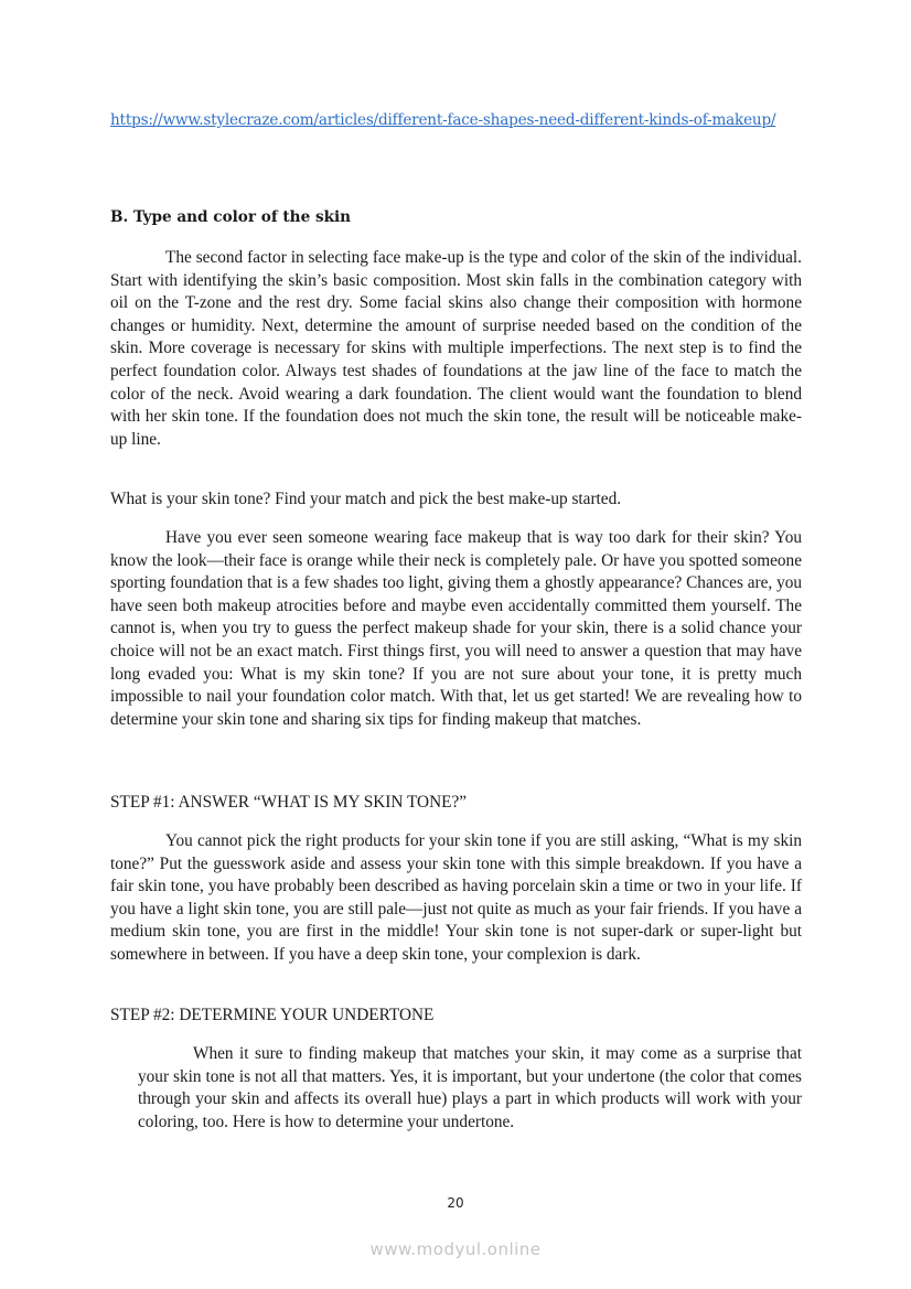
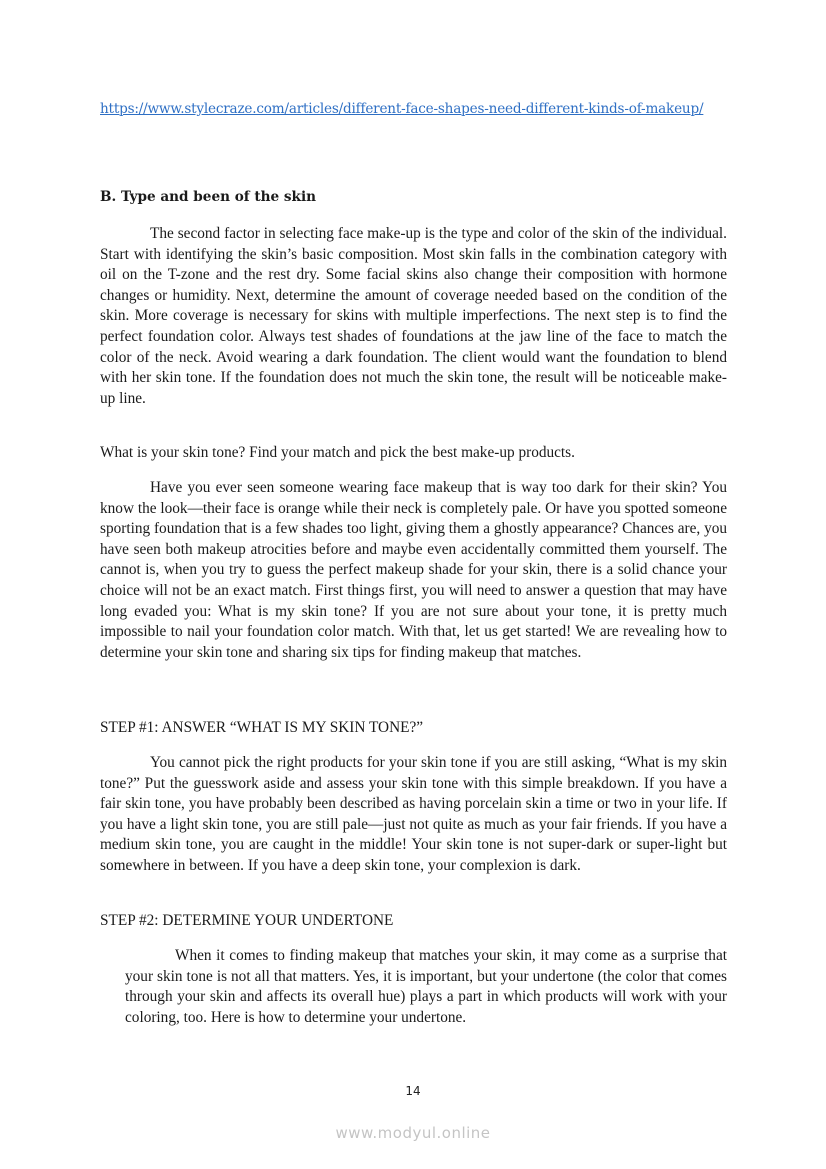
  https://www.stylecraze.com/articles/different-face-shapes-need-different-kinds-of-makeup/
- B. Type and color of the skin
+ B. Type and been of the skin
- The second factor in selecting face make-up is the type and color of the skin of the individual. Start with identifying the skin’s basic composition. Most skin falls in the combination category with oil on the T-zone and the rest dry. Some facial skins also change their composition with hormone changes or humidity. Next, determine the amount of surprise needed based on the condition of the skin. More coverage is necessary for skins with multiple imperfections. The next step is to find the perfect foundation color. Always test shades of foundations at the jaw line of the face to match the color of the neck. Avoid wearing a dark foundation. The client would want the foundation to blend with her skin tone. If the foundation does not much the skin tone, the result will be noticeable make-up line.
+ The second factor in selecting face make-up is the type and color of the skin of the individual. Start with identifying the skin’s basic composition. Most skin falls in the combination category with oil on the T-zone and the rest dry. Some facial skins also change their composition with hormone changes or humidity. Next, determine the amount of coverage needed based on the condition of the skin. More coverage is necessary for skins with multiple imperfections. The next step is to find the perfect foundation color. Always test shades of foundations at the jaw line of the face to match the color of the neck. Avoid wearing a dark foundation. The client would want the foundation to blend with her skin tone. If the foundation does not much the skin tone, the result will be noticeable make-up line.
- What is your skin tone? Find your match and pick the best make-up started.
+ What is your skin tone? Find your match and pick the best make-up products.
  Have you ever seen someone wearing face makeup that is way too dark for their skin? You know the look—their face is orange while their neck is completely pale. Or have you spotted someone sporting foundation that is a few shades too light, giving them a ghostly appearance? Chances are, you have seen both makeup atrocities before and maybe even accidentally committed them yourself. The cannot is, when you try to guess the perfect makeup shade for your skin, there is a solid chance your choice will not be an exact match. First things first, you will need to answer a question that may have long evaded you: What is my skin tone? If you are not sure about your tone, it is pretty much impossible to nail your foundation color match. With that, let us get started! We are revealing how to determine your skin tone and sharing six tips for finding makeup that matches.
  STEP #1: ANSWER “WHAT IS MY SKIN TONE?”
- You cannot pick the right products for your skin tone if you are still asking, “What is my skin tone?” Put the guesswork aside and assess your skin tone with this simple breakdown. If you have a fair skin tone, you have probably been described as having porcelain skin a time or two in your life. If you have a light skin tone, you are still pale—just not quite as much as your fair friends. If you have a medium skin tone, you are first in the middle! Your skin tone is not super-dark or super-light but somewhere in between. If you have a deep skin tone, your complexion is dark.
+ You cannot pick the right products for your skin tone if you are still asking, “What is my skin tone?” Put the guesswork aside and assess your skin tone with this simple breakdown. If you have a fair skin tone, you have probably been described as having porcelain skin a time or two in your life. If you have a light skin tone, you are still pale—just not quite as much as your fair friends. If you have a medium skin tone, you are caught in the middle! Your skin tone is not super-dark or super-light but somewhere in between. If you have a deep skin tone, your complexion is dark.
  STEP #2: DETERMINE YOUR UNDERTONE
- When it sure to finding makeup that matches your skin, it may come as a surprise that your skin tone is not all that matters. Yes, it is important, but your undertone (the color that comes through your skin and affects its overall hue) plays a part in which products will work with your coloring, too. Here is how to determine your undertone.
+ When it comes to finding makeup that matches your skin, it may come as a surprise that your skin tone is not all that matters. Yes, it is important, but your undertone (the color that comes through your skin and affects its overall hue) plays a part in which products will work with your coloring, too. Here is how to determine your undertone.
- 20
+ 14
  www.modyul.online
